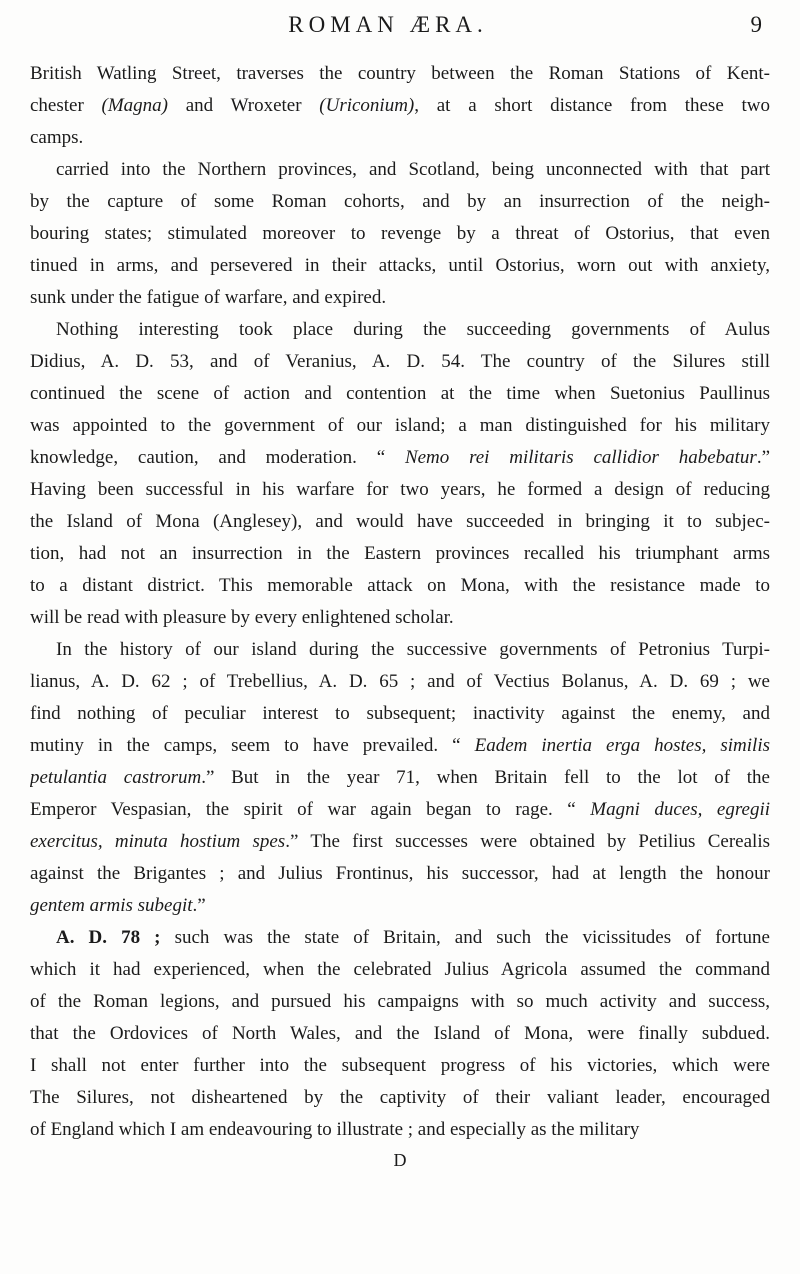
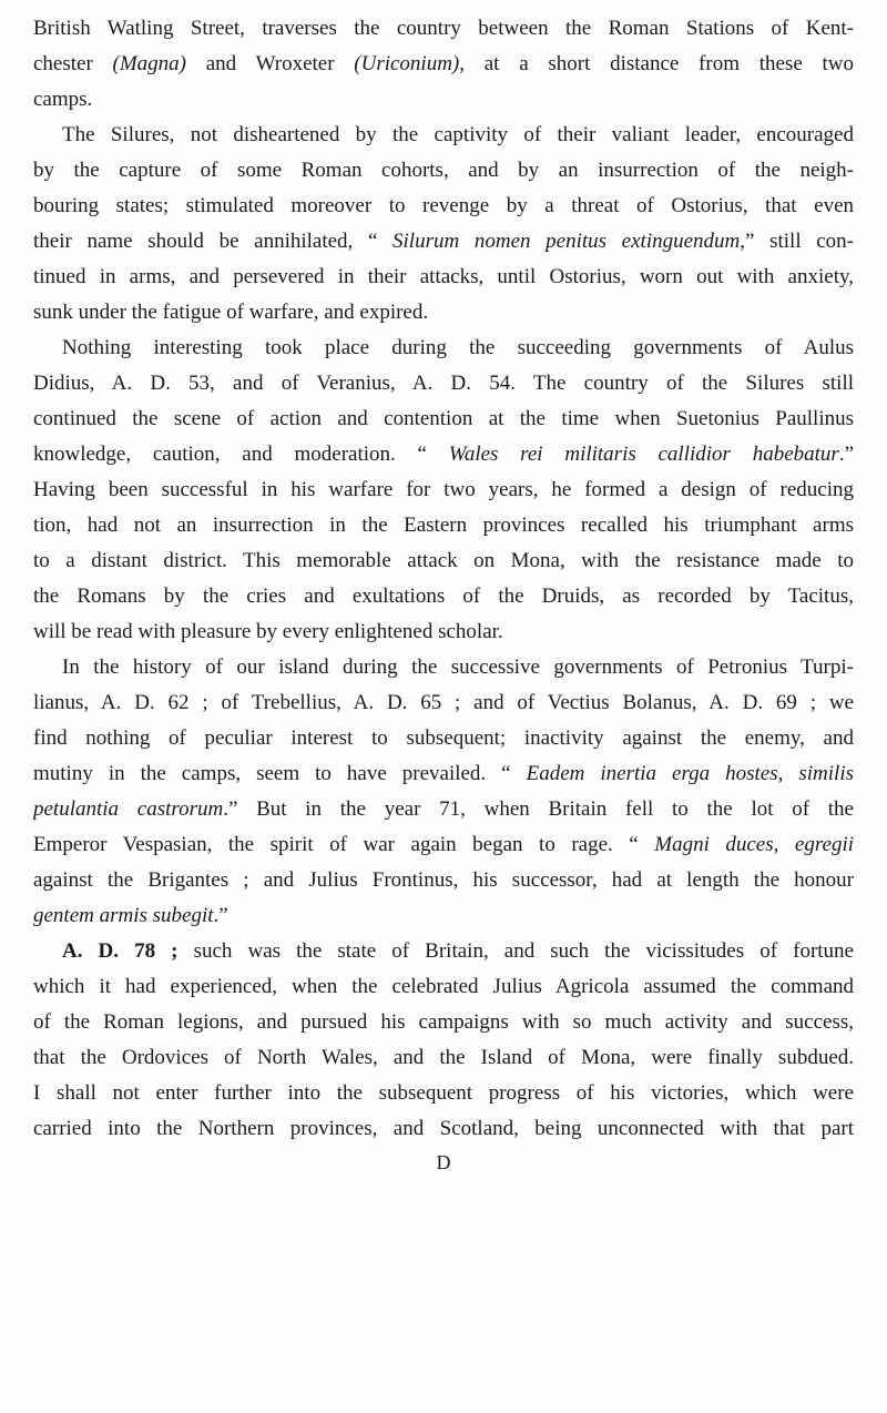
- ROMAN ÆRA.
- 9
  British Watling Street, traverses the country between the Roman Stations of Kent-
  chester (Magna) and Wroxeter (Uriconium), at a short distance from these two
  camps.
- carried into the Northern provinces, and Scotland, being unconnected with that part
+ The Silures, not disheartened by the captivity of their valiant leader, encouraged
  by the capture of some Roman cohorts, and by an insurrection of the neigh-
  bouring states; stimulated moreover to revenge by a threat of Ostorius, that even
+ their name should be annihilated, “ Silurum nomen penitus extinguendum,” still con-
  tinued in arms, and persevered in their attacks, until Ostorius, worn out with anxiety,
  sunk under the fatigue of warfare, and expired.
  Nothing interesting took place during the succeeding governments of Aulus
  Didius, A. D. 53, and of Veranius, A. D. 54. The country of the Silures still
  continued the scene of action and contention at the time when Suetonius Paullinus
- was appointed to the government of our island; a man distinguished for his military
- knowledge, caution, and moderation. “ Nemo rei militaris callidior habebatur.”
+ knowledge, caution, and moderation. “ Wales rei militaris callidior habebatur.”
  Having been successful in his warfare for two years, he formed a design of reducing
- the Island of Mona (Anglesey), and would have succeeded in bringing it to subjec-
  tion, had not an insurrection in the Eastern provinces recalled his triumphant arms
  to a distant district. This memorable attack on Mona, with the resistance made to
+ the Romans by the cries and exultations of the Druids, as recorded by Tacitus,
  will be read with pleasure by every enlightened scholar.
  In the history of our island during the successive governments of Petronius Turpi-
  lianus, A. D. 62 ; of Trebellius, A. D. 65 ; and of Vectius Bolanus, A. D. 69 ; we
  find nothing of peculiar interest to subsequent; inactivity against the enemy, and
  mutiny in the camps, seem to have prevailed. “ Eadem inertia erga hostes, similis
  petulantia castrorum.” But in the year 71, when Britain fell to the lot of the
  Emperor Vespasian, the spirit of war again began to rage. “ Magni duces, egregii
- exercitus, minuta hostium spes.” The first successes were obtained by Petilius Cerealis
  against the Brigantes ; and Julius Frontinus, his successor, had at length the honour
  gentem armis subegit.”
  A. D. 78 ; such was the state of Britain, and such the vicissitudes of fortune
  which it had experienced, when the celebrated Julius Agricola assumed the command
  of the Roman legions, and pursued his campaigns with so much activity and success,
  that the Ordovices of North Wales, and the Island of Mona, were finally subdued.
  I shall not enter further into the subsequent progress of his victories, which were
- The Silures, not disheartened by the captivity of their valiant leader, encouraged
+ carried into the Northern provinces, and Scotland, being unconnected with that part
- of England which I am endeavouring to illustrate ; and especially as the military
  D
